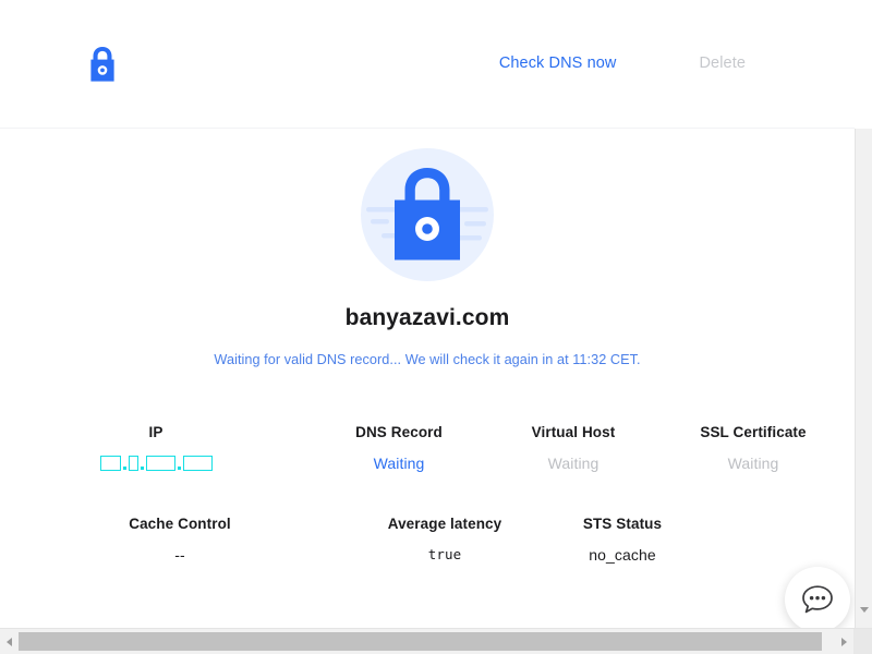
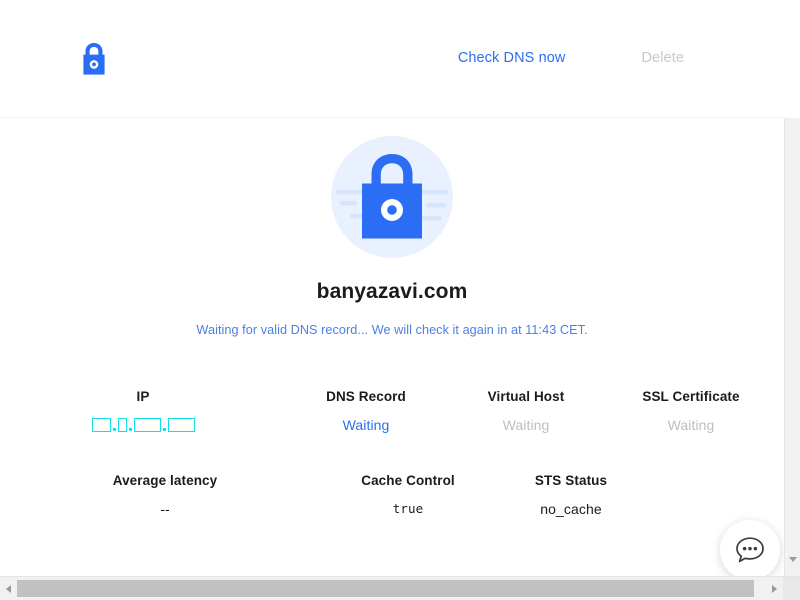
  Check DNS now
  Delete
  banyazavi.com
- Waiting for valid DNS record... We will check it again in at 11:32 CET.
+ Waiting for valid DNS record... We will check it again in at 11:43 CET.
  IP
  DNS Record
  Waiting
  Virtual Host
  Waiting
  SSL Certificate
  Waiting
- Cache Control
+ Average latency
  --
- Average latency
+ Cache Control
  true
  STS Status
  no_cache
